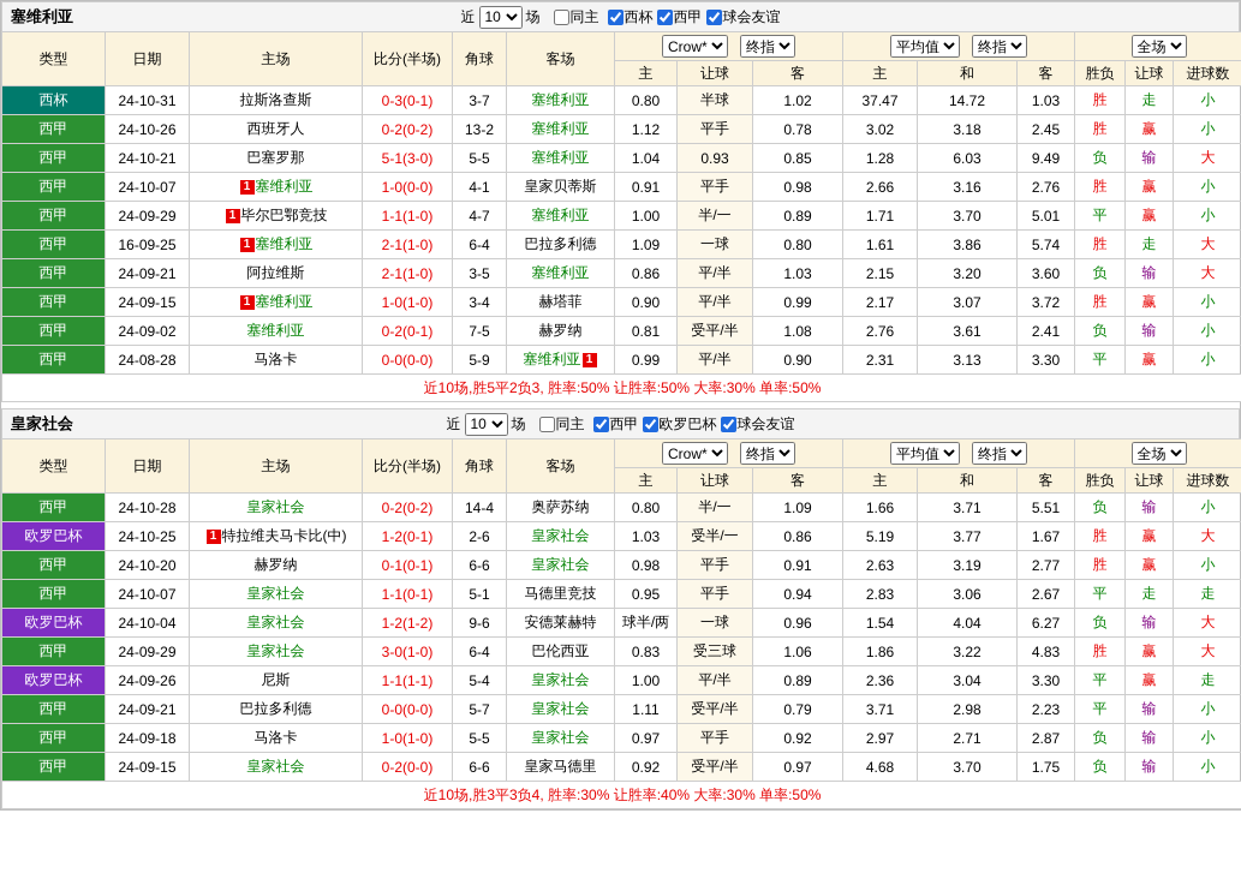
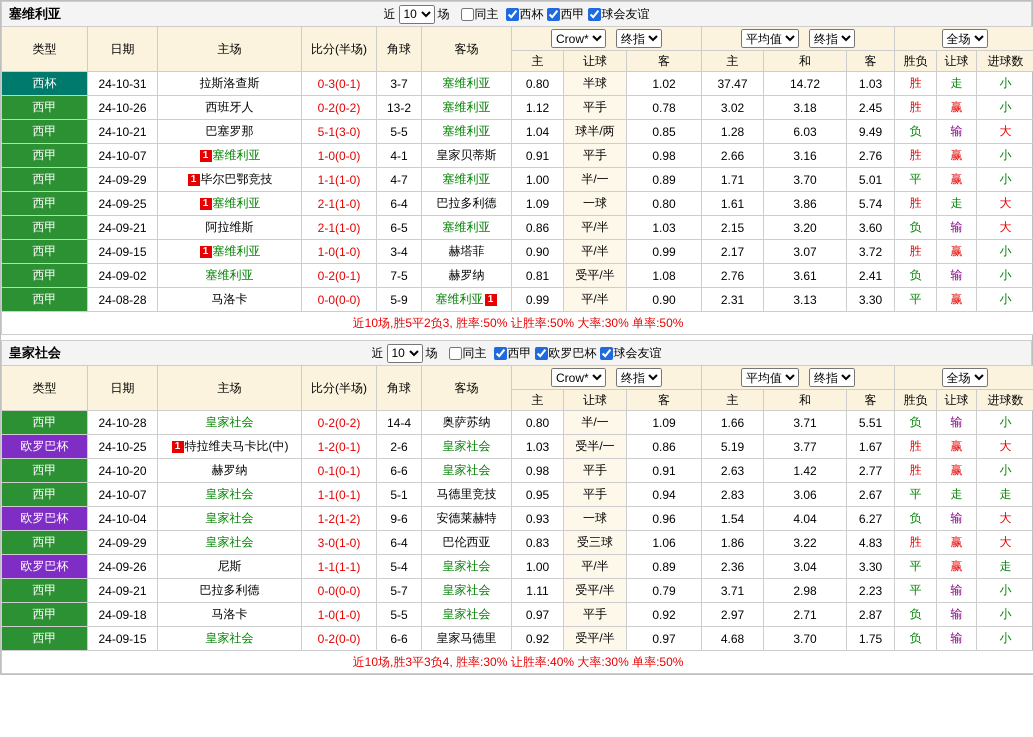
  塞维利亚
  近
  10
  场
  同主
  西杯
  西甲
  球会友谊
  类型	日期	主场	比分(半场)	角球	客场	Crow* 终指	平均值 终指	全场
  主	让球	客	主	和	客	胜负	让球	进球数
  西杯	24-10-31	拉斯洛查斯	0-3(0-1)	3-7	塞维利亚	0.80	半球	1.02	37.47	14.72	1.03	胜	走	小
  西甲	24-10-26	西班牙人	0-2(0-2)	13-2	塞维利亚	1.12	平手	0.78	3.02	3.18	2.45	胜	赢	小
- 西甲	24-10-21	巴塞罗那	5-1(3-0)	5-5	塞维利亚	1.04	0.93	0.85	1.28	6.03	9.49	负	输	大
+ 西甲	24-10-21	巴塞罗那	5-1(3-0)	5-5	塞维利亚	1.04	球半/两	0.85	1.28	6.03	9.49	负	输	大
  西甲	24-10-07	1 塞维利亚	1-0(0-0)	4-1	皇家贝蒂斯	0.91	平手	0.98	2.66	3.16	2.76	胜	赢	小
  西甲	24-09-29	1 毕尔巴鄂竞技	1-1(1-0)	4-7	塞维利亚	1.00	半/一	0.89	1.71	3.70	5.01	平	赢	小
- 西甲	16-09-25	1 塞维利亚	2-1(1-0)	6-4	巴拉多利德	1.09	一球	0.80	1.61	3.86	5.74	胜	走	大
+ 西甲	24-09-25	1 塞维利亚	2-1(1-0)	6-4	巴拉多利德	1.09	一球	0.80	1.61	3.86	5.74	胜	走	大
- 西甲	24-09-21	阿拉维斯	2-1(1-0)	3-5	塞维利亚	0.86	平/半	1.03	2.15	3.20	3.60	负	输	大
+ 西甲	24-09-21	阿拉维斯	2-1(1-0)	6-5	塞维利亚	0.86	平/半	1.03	2.15	3.20	3.60	负	输	大
  西甲	24-09-15	1 塞维利亚	1-0(1-0)	3-4	赫塔菲	0.90	平/半	0.99	2.17	3.07	3.72	胜	赢	小
  西甲	24-09-02	塞维利亚	0-2(0-1)	7-5	赫罗纳	0.81	受平/半	1.08	2.76	3.61	2.41	负	输	小
  西甲	24-08-28	马洛卡	0-0(0-0)	5-9	塞维利亚 1	0.99	平/半	0.90	2.31	3.13	3.30	平	赢	小
  近10场,胜5平2负3, 胜率:50% 让胜率:50% 大率:30% 单率:50%
  皇家社会
  近
  10
  场
  同主
  西甲
  欧罗巴杯
  球会友谊
  类型	日期	主场	比分(半场)	角球	客场	Crow* 终指	平均值 终指	全场
  主	让球	客	主	和	客	胜负	让球	进球数
  西甲	24-10-28	皇家社会	0-2(0-2)	14-4	奥萨苏纳	0.80	半/一	1.09	1.66	3.71	5.51	负	输	小
  欧罗巴杯	24-10-25	1 特拉维夫马卡比(中)	1-2(0-1)	2-6	皇家社会	1.03	受半/一	0.86	5.19	3.77	1.67	胜	赢	大
- 西甲	24-10-20	赫罗纳	0-1(0-1)	6-6	皇家社会	0.98	平手	0.91	2.63	3.19	2.77	胜	赢	小
+ 西甲	24-10-20	赫罗纳	0-1(0-1)	6-6	皇家社会	0.98	平手	0.91	2.63	1.42	2.77	胜	赢	小
  西甲	24-10-07	皇家社会	1-1(0-1)	5-1	马德里竞技	0.95	平手	0.94	2.83	3.06	2.67	平	走	走
- 欧罗巴杯	24-10-04	皇家社会	1-2(1-2)	9-6	安德莱赫特	球半/两	一球	0.96	1.54	4.04	6.27	负	输	大
+ 欧罗巴杯	24-10-04	皇家社会	1-2(1-2)	9-6	安德莱赫特	0.93	一球	0.96	1.54	4.04	6.27	负	输	大
  西甲	24-09-29	皇家社会	3-0(1-0)	6-4	巴伦西亚	0.83	受三球	1.06	1.86	3.22	4.83	胜	赢	大
  欧罗巴杯	24-09-26	尼斯	1-1(1-1)	5-4	皇家社会	1.00	平/半	0.89	2.36	3.04	3.30	平	赢	走
  西甲	24-09-21	巴拉多利德	0-0(0-0)	5-7	皇家社会	1.11	受平/半	0.79	3.71	2.98	2.23	平	输	小
  西甲	24-09-18	马洛卡	1-0(1-0)	5-5	皇家社会	0.97	平手	0.92	2.97	2.71	2.87	负	输	小
  西甲	24-09-15	皇家社会	0-2(0-0)	6-6	皇家马德里	0.92	受平/半	0.97	4.68	3.70	1.75	负	输	小
  近10场,胜3平3负4, 胜率:30% 让胜率:40% 大率:30% 单率:50%
